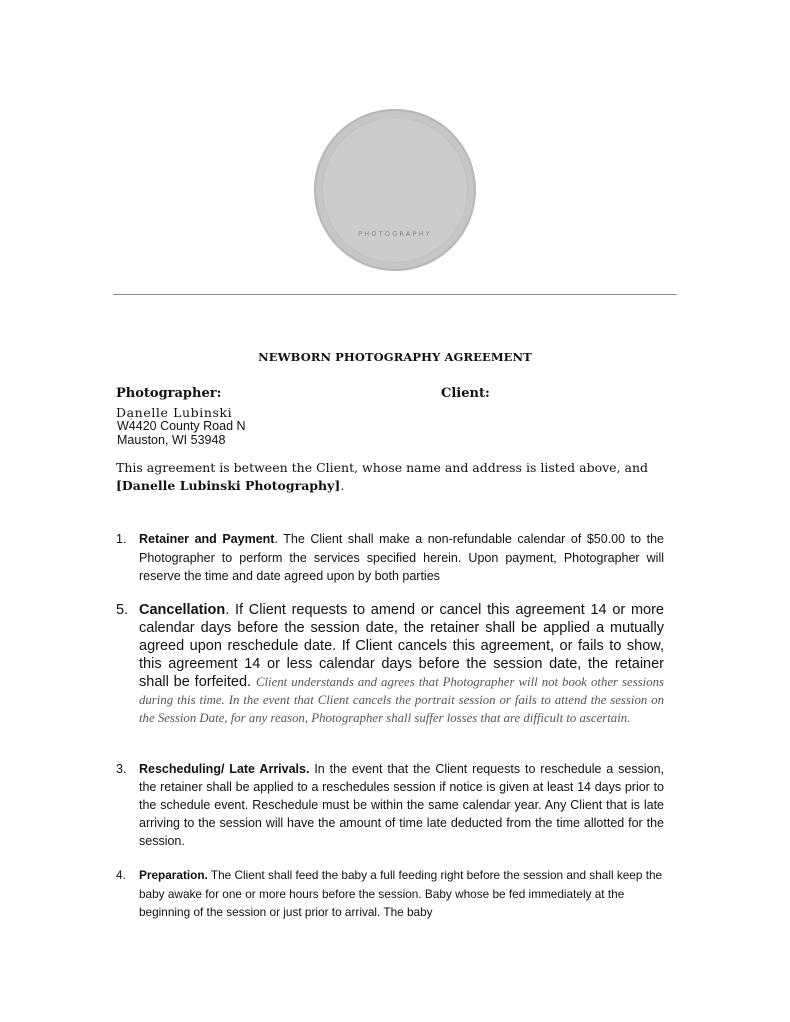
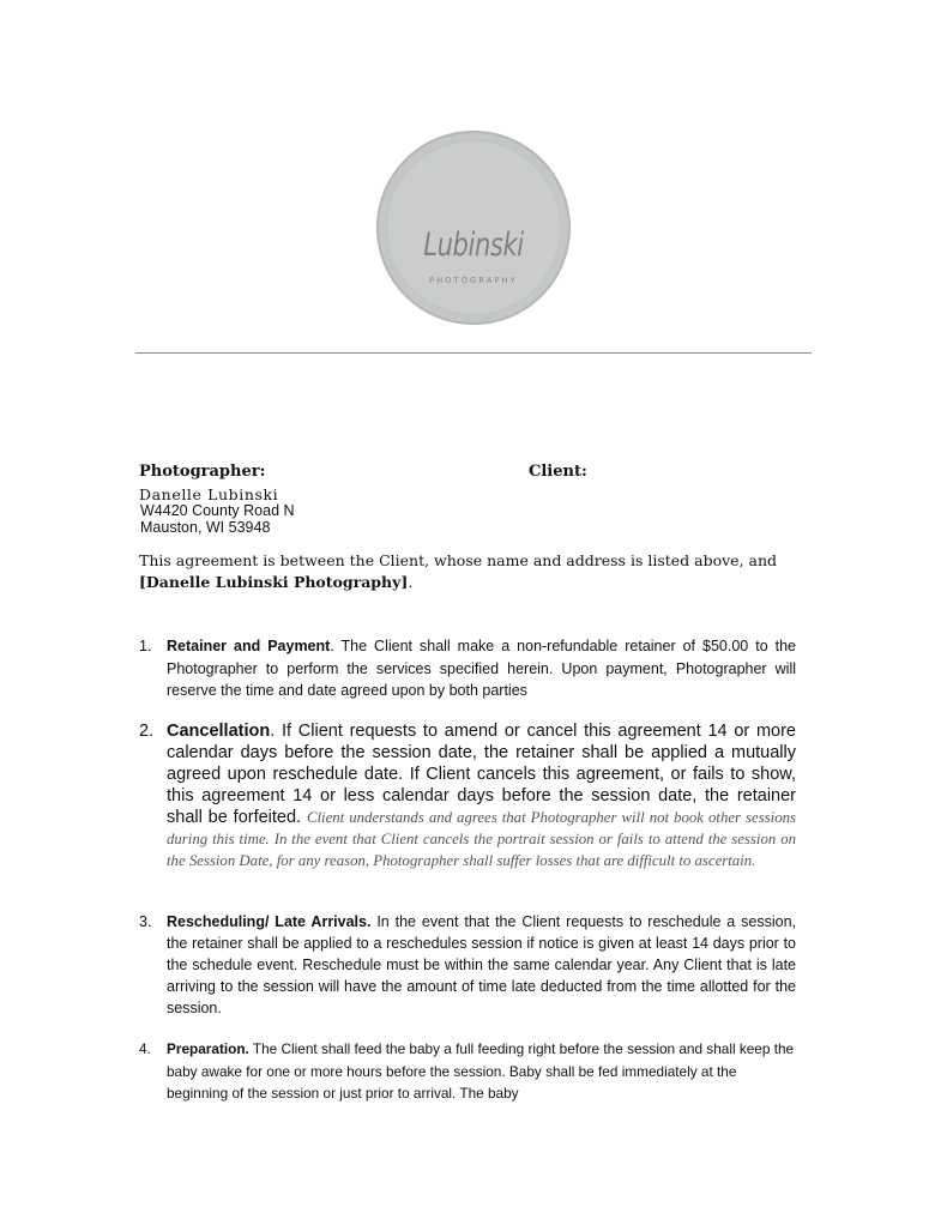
+ Lubinski
  PHOTOGRAPHY
- NEWBORN PHOTOGRAPHY AGREEMENT
  Photographer:
  Client:
  Danelle Lubinski
  W4420 County Road N
  Mauston, WI 53948
  This agreement is between the Client, whose name and address is listed above, and
  [Danelle Lubinski Photography].
  1.
- Retainer and Payment. The Client shall make a non-refundable calendar of $50.00 to the Photographer to perform the services specified herein. Upon payment, Photographer will reserve the time and date agreed upon by both parties
+ Retainer and Payment. The Client shall make a non-refundable retainer of $50.00 to the Photographer to perform the services specified herein. Upon payment, Photographer will reserve the time and date agreed upon by both parties
- 5.
+ 2.
  Cancellation. If Client requests to amend or cancel this agreement 14 or more calendar days before the session date, the retainer shall be applied a mutually agreed upon reschedule date. If Client cancels this agreement, or fails to show, this agreement 14 or less calendar days before the session date, the retainer shall be forfeited. Client understands and agrees that Photographer will not book other sessions during this time. In the event that Client cancels the portrait session or fails to attend the session on the Session Date, for any reason, Photographer shall suffer losses that are difficult to ascertain.
  3.
  Rescheduling/ Late Arrivals. In the event that the Client requests to reschedule a session, the retainer shall be applied to a reschedules session if notice is given at least 14 days prior to the schedule event. Reschedule must be within the same calendar year. Any Client that is late arriving to the session will have the amount of time late deducted from the time allotted for the session.
  4.
- Preparation. The Client shall feed the baby a full feeding right before the session and shall keep the baby awake for one or more hours before the session. Baby whose be fed immediately at the beginning of the session or just prior to arrival. The baby
+ Preparation. The Client shall feed the baby a full feeding right before the session and shall keep the baby awake for one or more hours before the session. Baby shall be fed immediately at the beginning of the session or just prior to arrival. The baby
